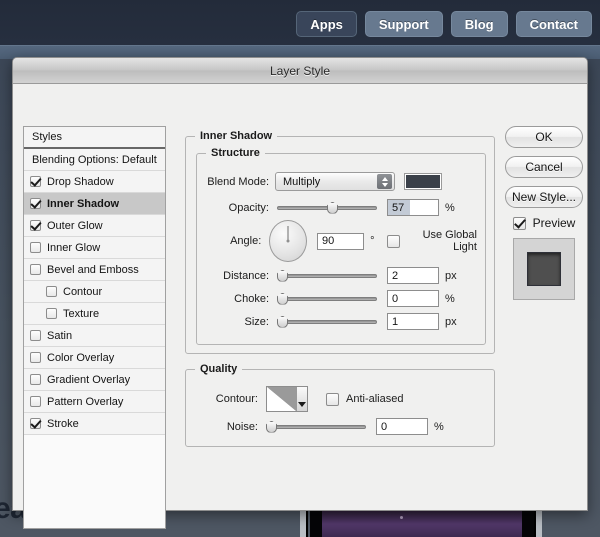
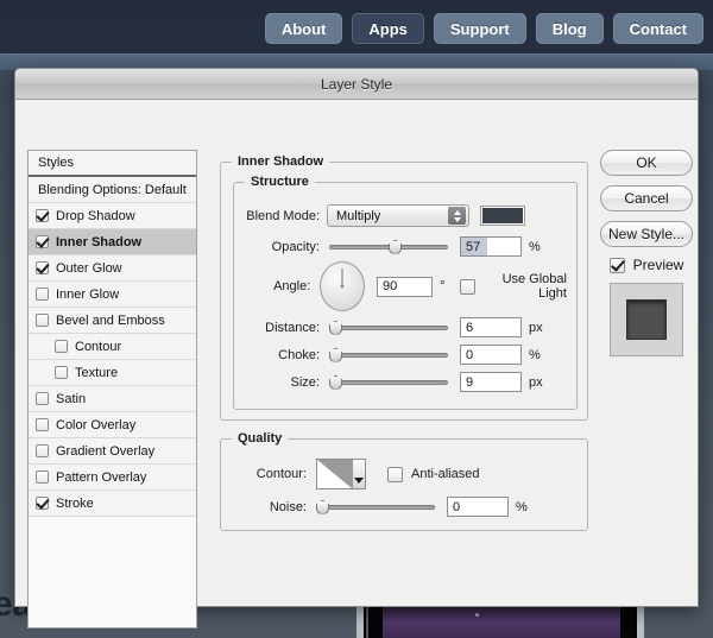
+ About
  Apps
  Support
  Blog
  Contact
  Layer Style
  Styles
  Blending Options: Default
  Drop Shadow
  Inner Shadow
  Outer Glow
  Inner Glow
  Bevel and Emboss
  Contour
  Texture
  Satin
  Color Overlay
  Gradient Overlay
  Pattern Overlay
  Stroke
  Inner Shadow
  Structure
  Blend Mode:
  Multiply
  Opacity:
  57
  %
  Angle:
  90
  °
  Use Global Light
  Distance:
- 2
+ 6
  px
  Choke:
  0
  %
  Size:
- 1
+ 9
  px
  Quality
  Contour:
  Anti-aliased
  Noise:
  0
  %
  OK
  Cancel
  New Style...
  Preview
